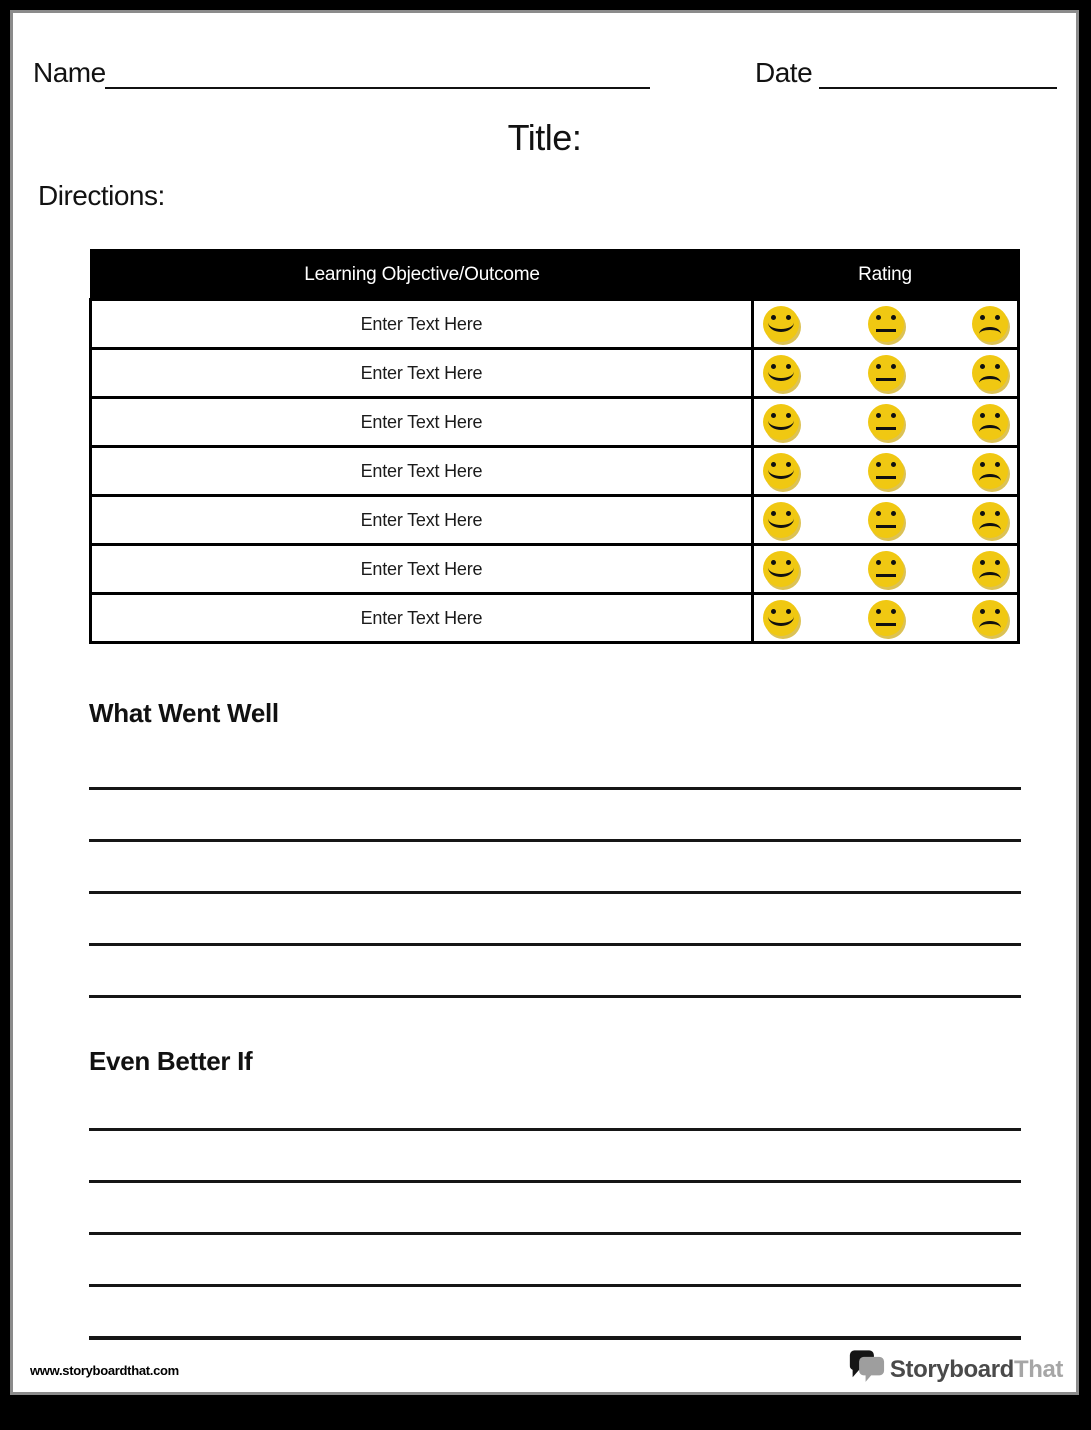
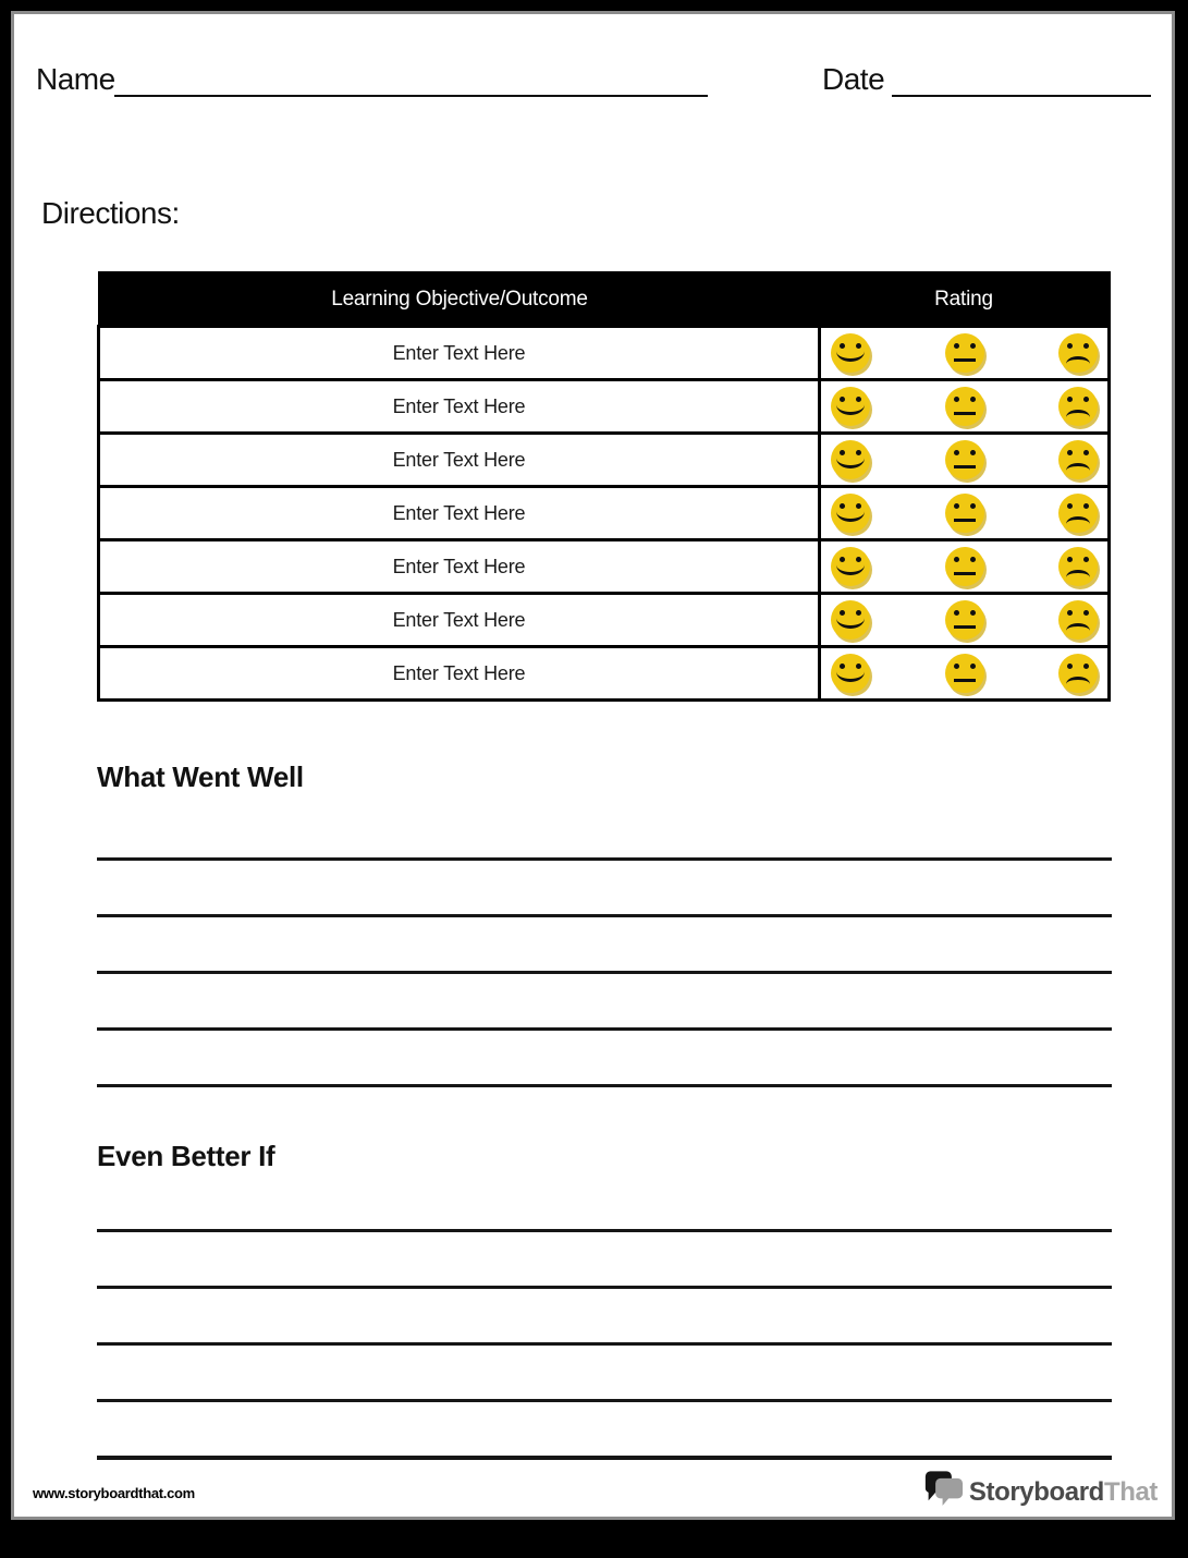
  Name
  Date
- Title:
  Directions:
  Learning Objective/Outcome	Rating
  Enter Text Here
  Enter Text Here
  Enter Text Here
  Enter Text Here
  Enter Text Here
  Enter Text Here
  Enter Text Here
  What Went Well
  Even Better If
  www.storyboardthat.com
  StoryboardThat
